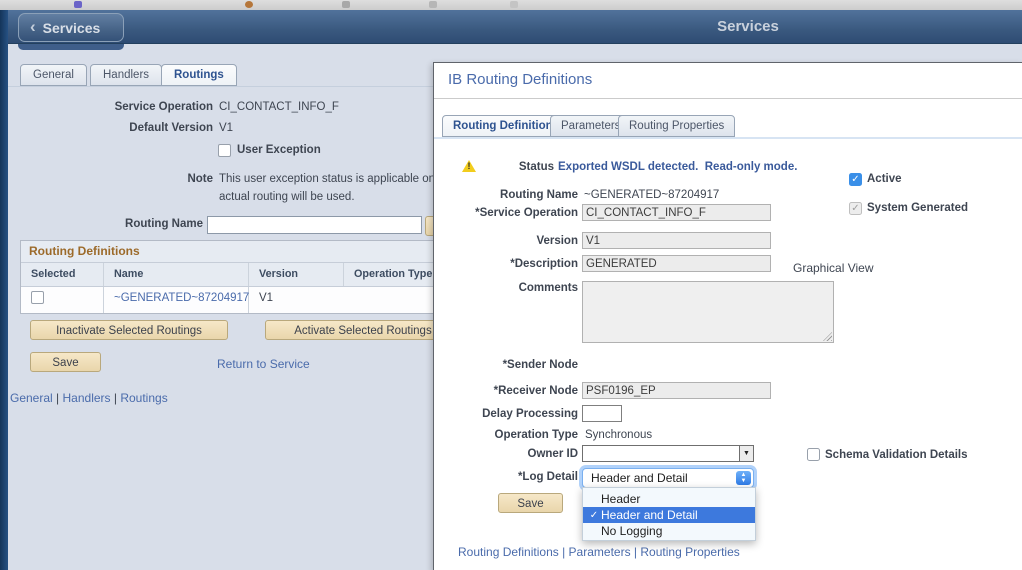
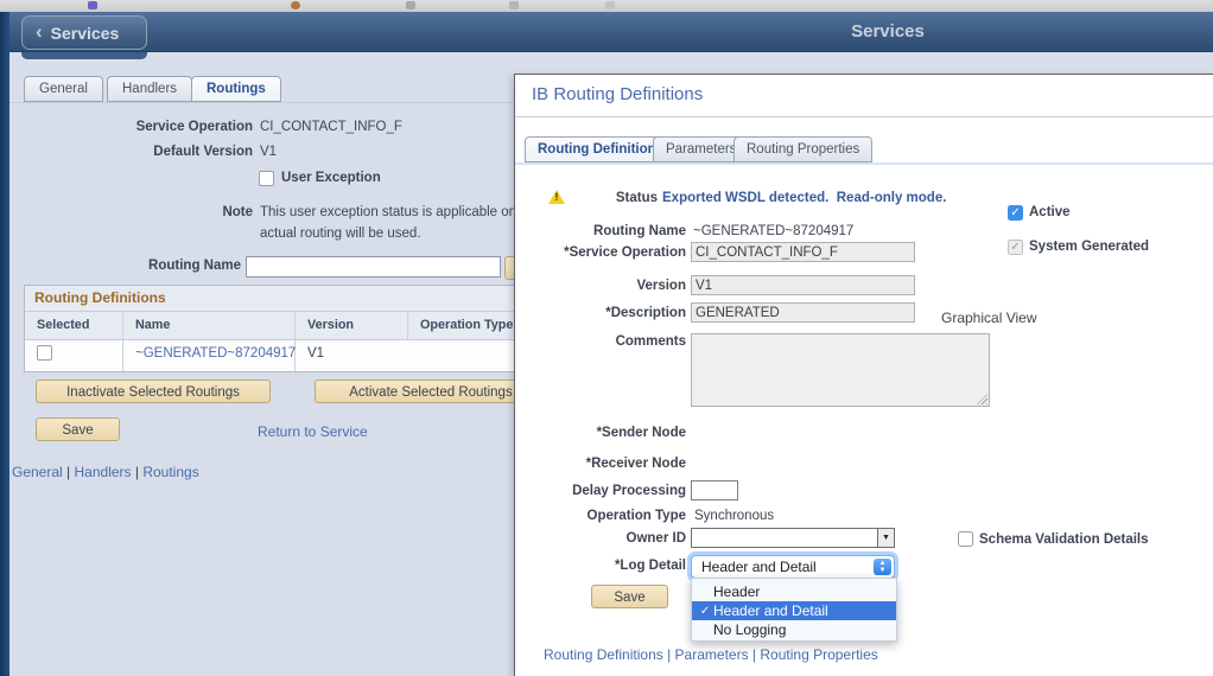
  ‹
  Services
  Services
  General
  Handlers
  Routings
  Service Operation
  CI_CONTACT_INFO_F
  Default Version
  V1
  User Exception
  Note
  This user exception status is applicable on
  actual routing will be used.
  Routing Name
  Routing Definitions
  Selected
  Name
  Version
  Operation Type
  ~GENERATED~87204917
  V1
  Inactivate Selected Routings
  Activate Selected Routings
  Save
  Return to Service
  General | Handlers | Routings
  IB Routing Definitions
  Routing Definitio
  Parameter
  Routing Properties
  !
  Status
  Exported WSDL detected. Read-only mode.
  Routing Name
  ~GENERATED~87204917
  *Service Operation
  CI_CONTACT_INFO_F
  Version
  V1
  *Description
  GENERATED
  Comments
  *Sender Node
  *Receiver Node
- PSF0196_EP
  Delay Processing
  Operation Type
  Synchronous
  Owner ID
  *Log Detail
  Header and Detail
  ✓
  Active
  ✓
  System Generated
  Graphical View
  Schema Validation Details
  Save
  Routing Definitions | Parameters | Routing Properties
  Header
  ✓
  Header and Detail
  No Logging
